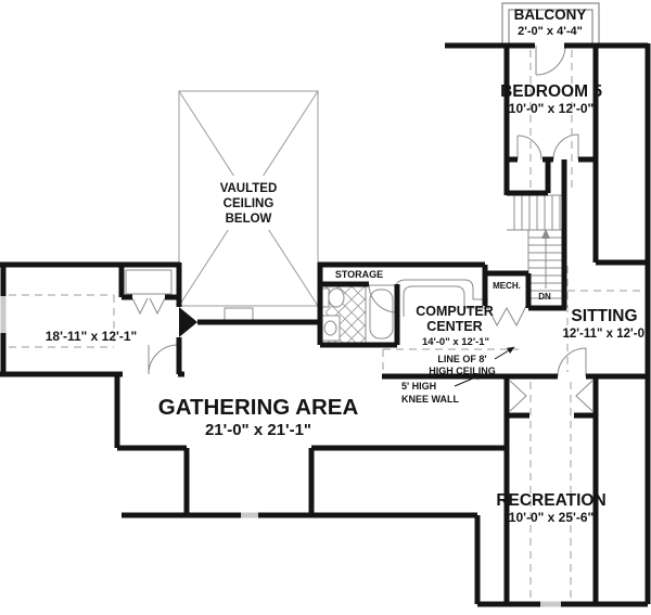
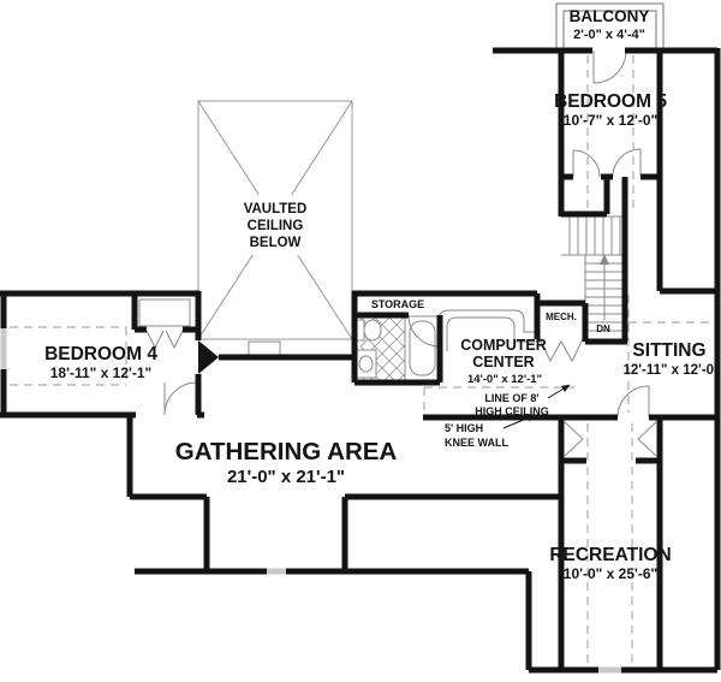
  BALCONY
  2'-0" x 4'-4"
  BEDROOM 5
- 10'-0" x 12'-0"
+ 10'-7" x 12'-0"
  VAULTED
  CEILING
  BELOW
+ BEDROOM 4
  18'-11" x 12'-1"
  STORAGE
  MECH.
  DN
  COMPUTER
  CENTER
  14'-0" x 12'-1"
  SITTING
  12'-11" x 12'-0"
  LINE OF 8'
  HIGH CEILING
  5' HIGH
  KNEE WALL
  GATHERING AREA
  21'-0" x 21'-1"
  RECREATION
  10'-0" x 25'-6"
